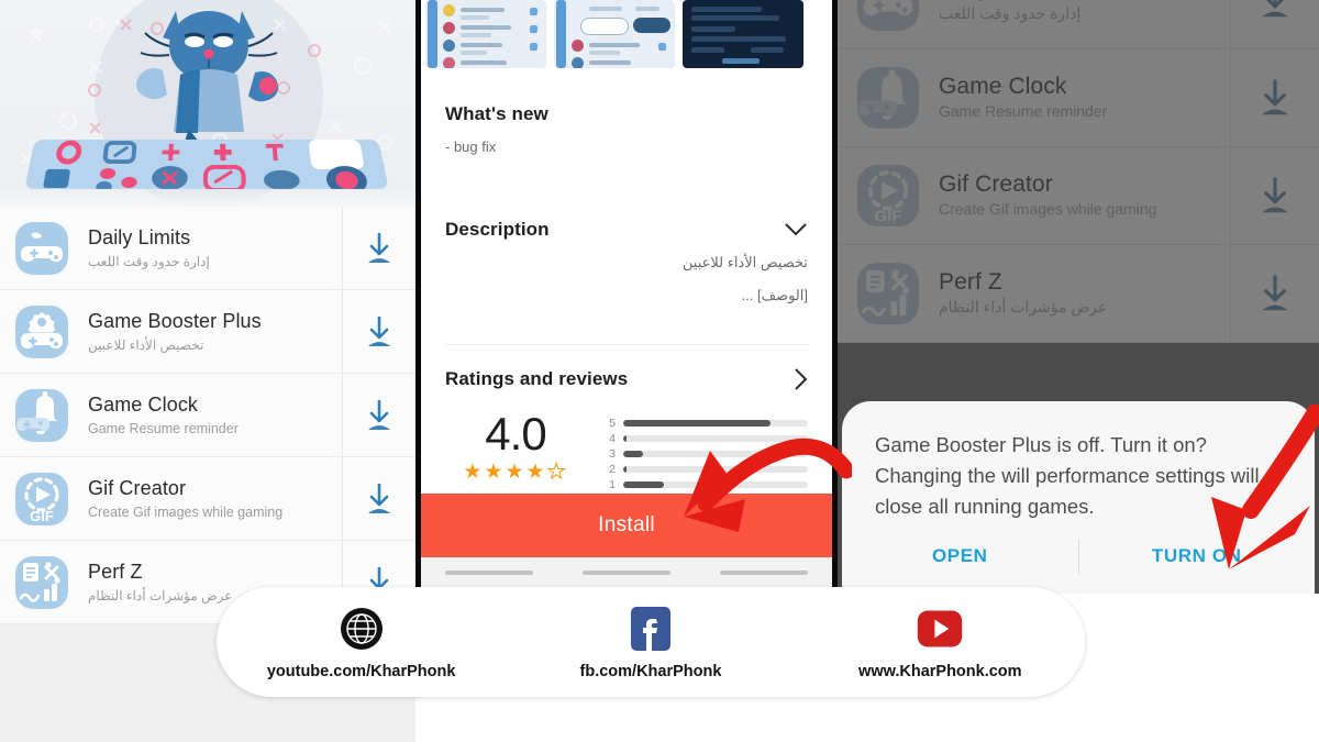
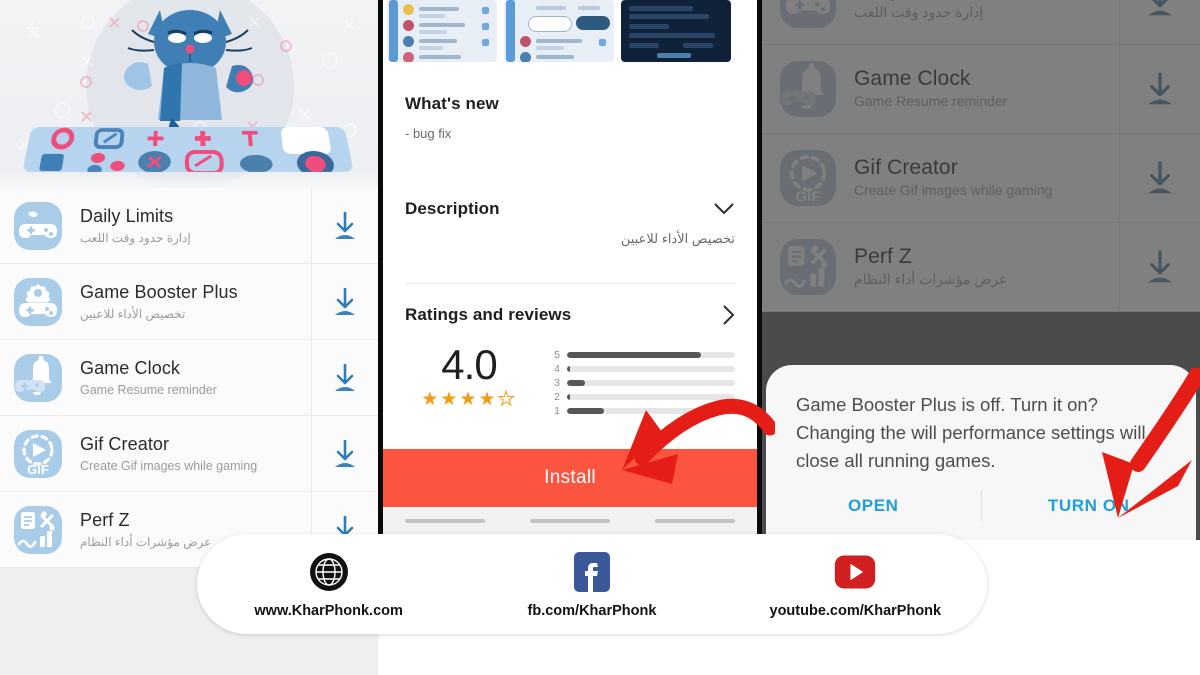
  Daily Limits
  إدارة حدود وقت اللعب
  Game Booster Plus
  تخصيص الأداء للاعبين
  Game Clock
  Game Resume reminder
  GIF
  Gif Creator
  Create Gif images while gaming
  Perf Z
  عرض مؤشرات أداء النظام
  What's new
  - bug fix
  Description
  تخصيص الأداء للاعبين
- [الوصف] ...
  Ratings and reviews
  4.0
  ★★★★★
  5
  4
  3
  2
  1
  Install
  إدارة حدود وقت اللعب
  Game Clock
  Game Resume reminder
  GIF
  Gif Creator
  Create Gif images while gaming
  Perf Z
  عرض مؤشرات أداء النظام
  Game Booster Plus is off. Turn it on?
  Changing the will performance settings will
  close all running games.
  OPEN
  TURN ON
- youtube.com/KharPhonk
+ www.KharPhonk.com
  fb.com/KharPhonk
- www.KharPhonk.com
+ youtube.com/KharPhonk
